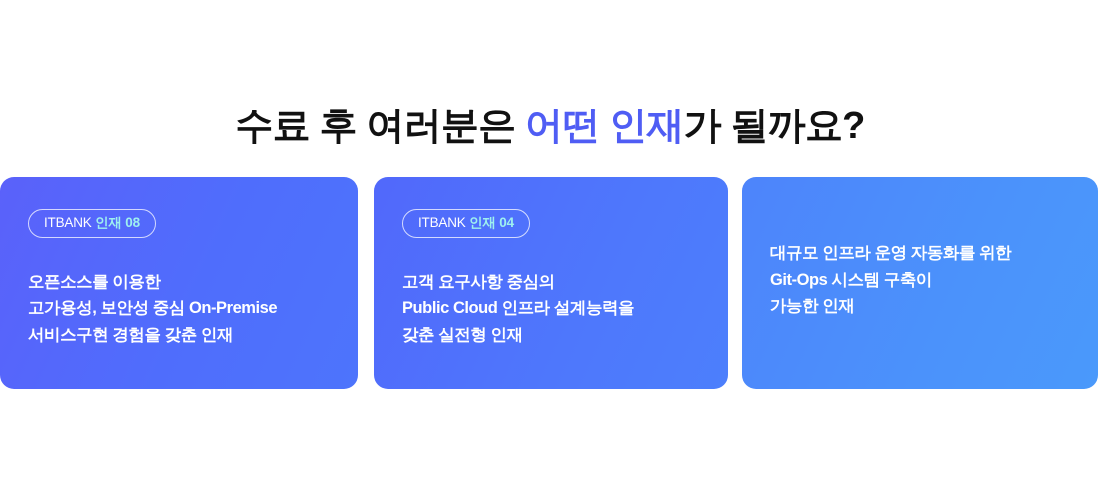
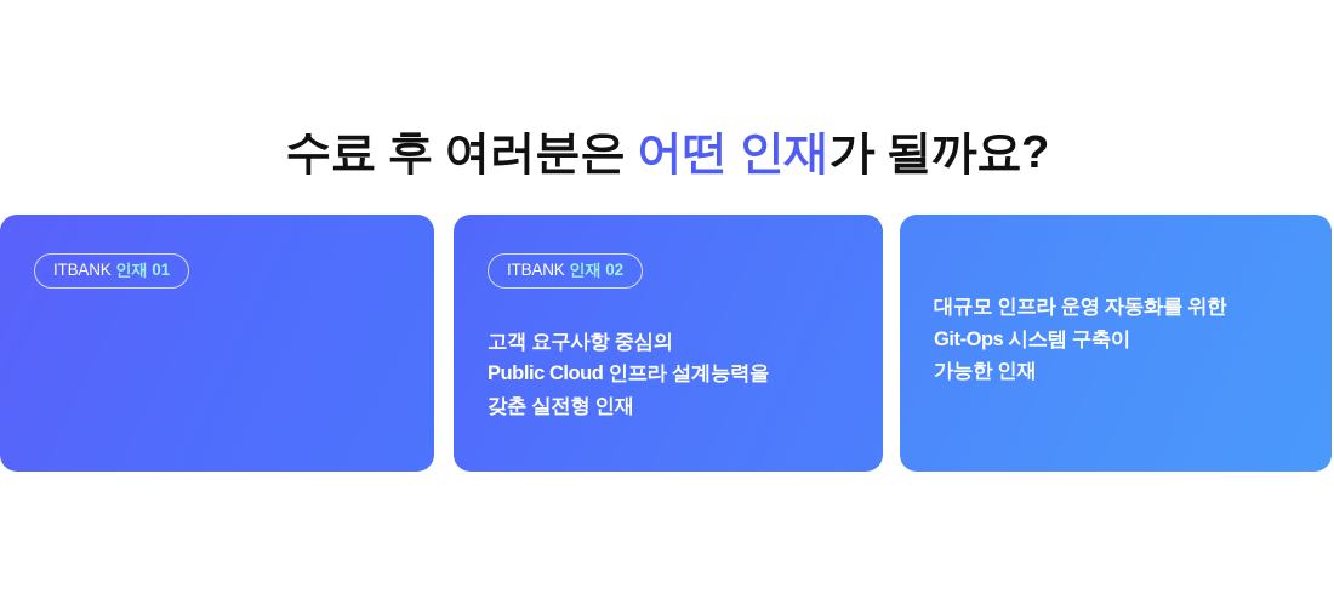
  수료 후 여러분은 어떤 인재가 될까요?
- ITBANK 인재 08
+ ITBANK 인재 01
- 오픈소스를 이용한
- 고가용성, 보안성 중심 On-Premise
- 서비스구현 경험을 갖춘 인재
- ITBANK 인재 04
+ ITBANK 인재 02
  고객 요구사항 중심의
  Public Cloud 인프라 설계능력을
  갖춘 실전형 인재
  대규모 인프라 운영 자동화를 위한
  Git-Ops 시스템 구축이
  가능한 인재
